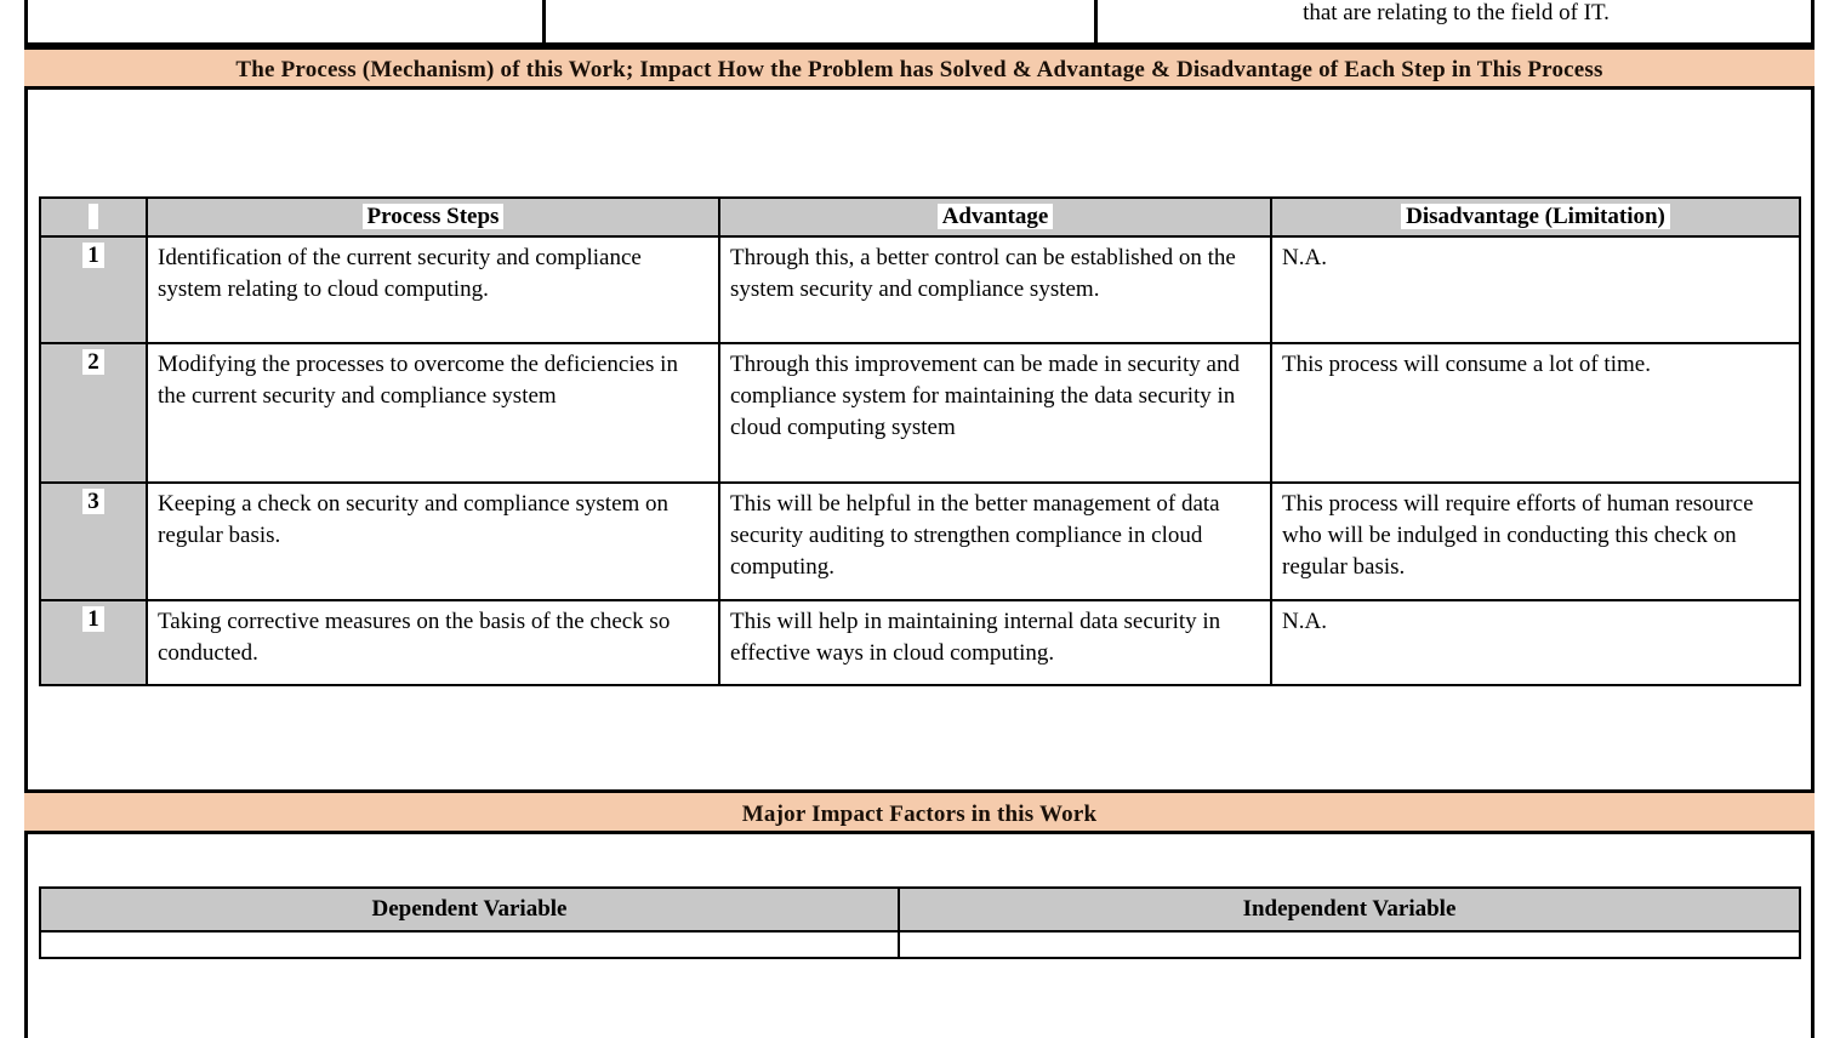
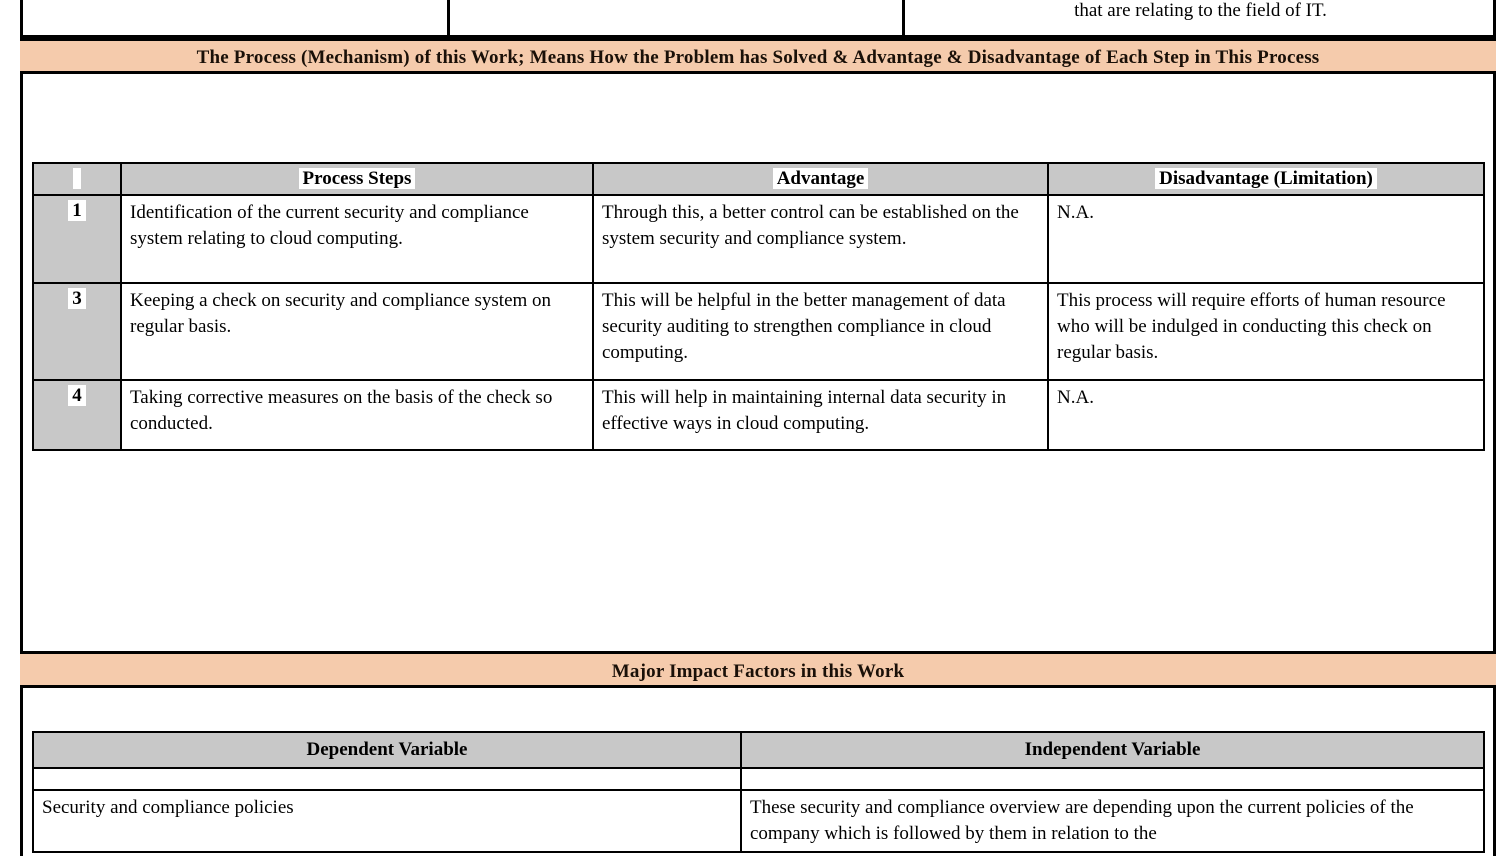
  that are relating to the field of IT.
- The Process (Mechanism) of this Work; Impact How the Problem has Solved & Advantage & Disadvantage of Each Step in This Process
+ The Process (Mechanism) of this Work; Means How the Problem has Solved & Advantage & Disadvantage of Each Step in This Process
  	Process Steps	Advantage	Disadvantage (Limitation)
  1	Identification of the current security and compliance system relating to cloud computing.	Through this, a better control can be established on the system security and compliance system.	N.A.
- 2	Modifying the processes to overcome the deficiencies in the current security and compliance system	Through this improvement can be made in security and compliance system for maintaining the data security in cloud computing system	This process will consume a lot of time.
  3	Keeping a check on security and compliance system on regular basis.	This will be helpful in the better management of data security auditing to strengthen compliance in cloud computing.	This process will require efforts of human resource who will be indulged in conducting this check on regular basis.
- 1	Taking corrective measures on the basis of the check so conducted.	This will help in maintaining internal data security in effective ways in cloud computing.	N.A.
+ 4	Taking corrective measures on the basis of the check so conducted.	This will help in maintaining internal data security in effective ways in cloud computing.	N.A.
  Major Impact Factors in this Work
  Dependent Variable	Independent Variable
+ Security and compliance policies	These security and compliance overview are depending upon the current policies of the company which is followed by them in relation to the
